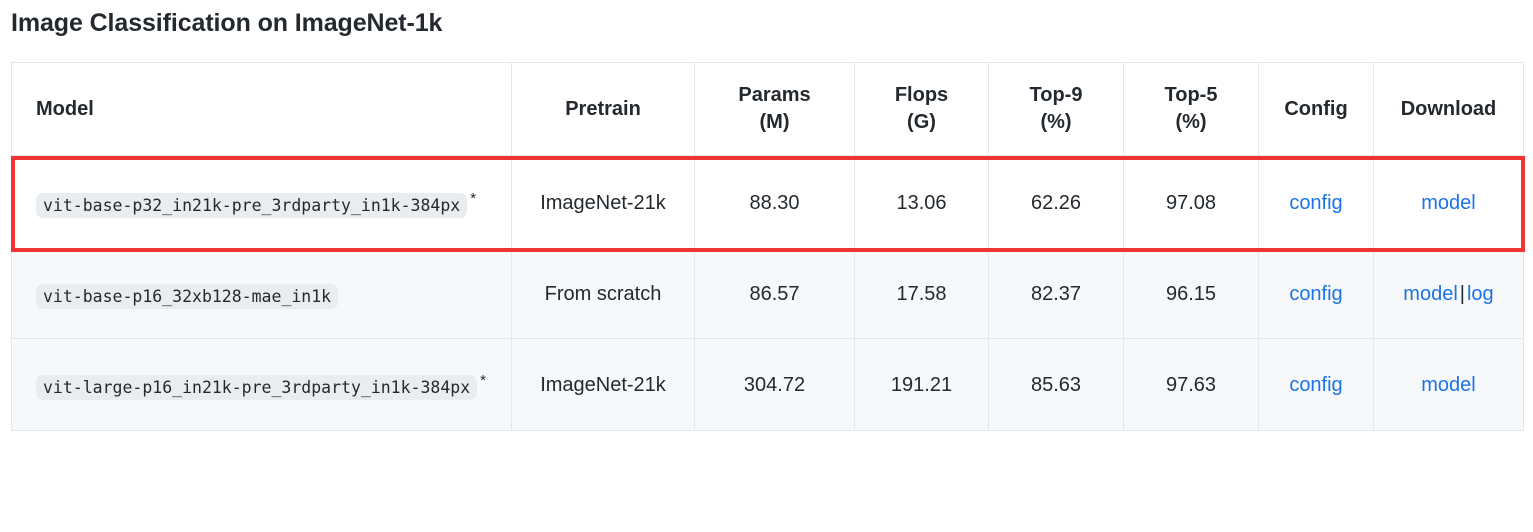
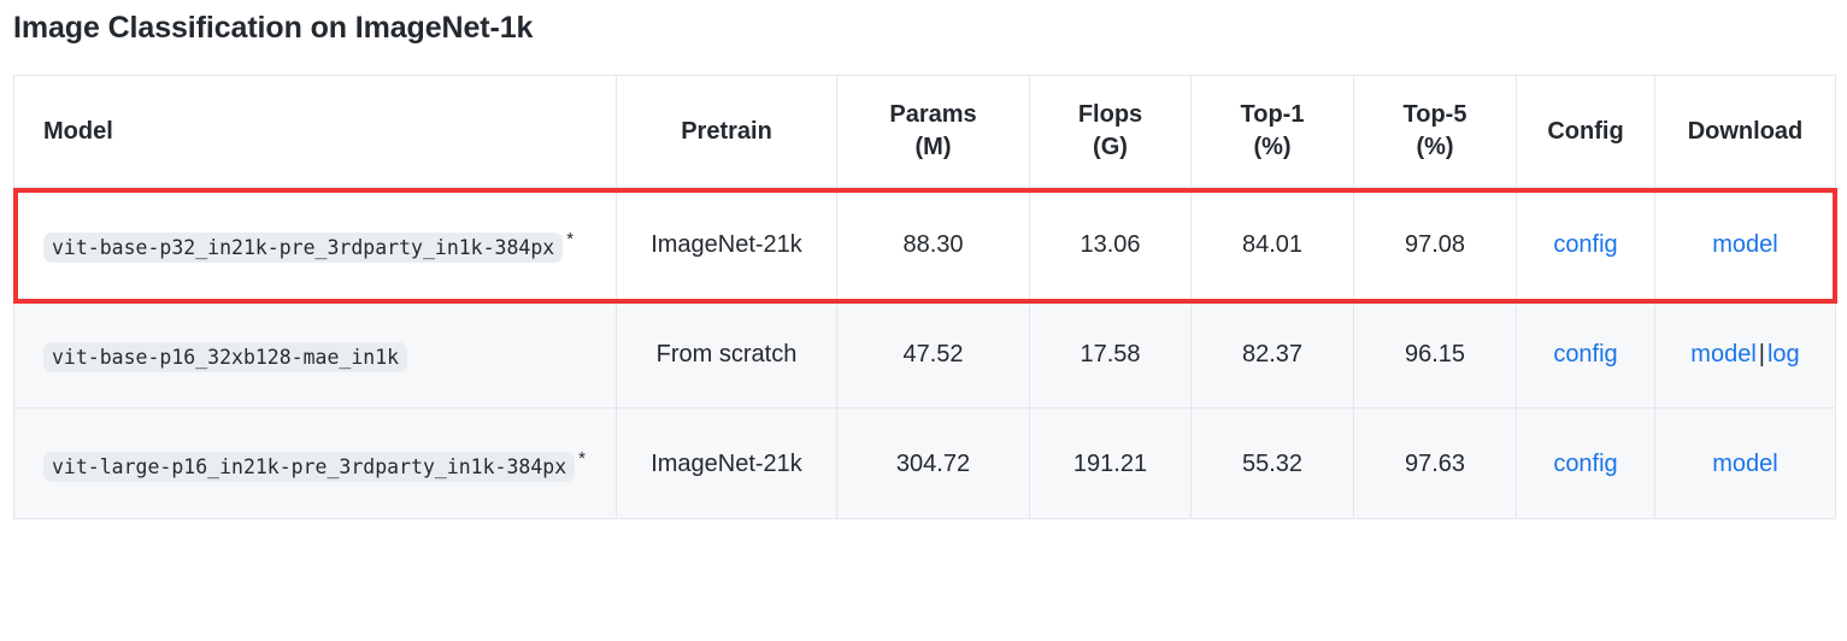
  Image Classification on ImageNet-1k
- Model	Pretrain	Params (M)	Flops (G)	Top-9 (%)	Top-5 (%)	Config	Download
+ Model	Pretrain	Params (M)	Flops (G)	Top-1 (%)	Top-5 (%)	Config	Download
- vit-base-p32_in21k-pre_3rdparty_in1k-384px *	ImageNet-21k	88.30	13.06	62.26	97.08	config	model
+ vit-base-p32_in21k-pre_3rdparty_in1k-384px *	ImageNet-21k	88.30	13.06	84.01	97.08	config	model
- vit-base-p16_32xb128-mae_in1k	From scratch	86.57	17.58	82.37	96.15	config	model|log
+ vit-base-p16_32xb128-mae_in1k	From scratch	47.52	17.58	82.37	96.15	config	model|log
- vit-large-p16_in21k-pre_3rdparty_in1k-384px *	ImageNet-21k	304.72	191.21	85.63	97.63	config	model
+ vit-large-p16_in21k-pre_3rdparty_in1k-384px *	ImageNet-21k	304.72	191.21	55.32	97.63	config	model
